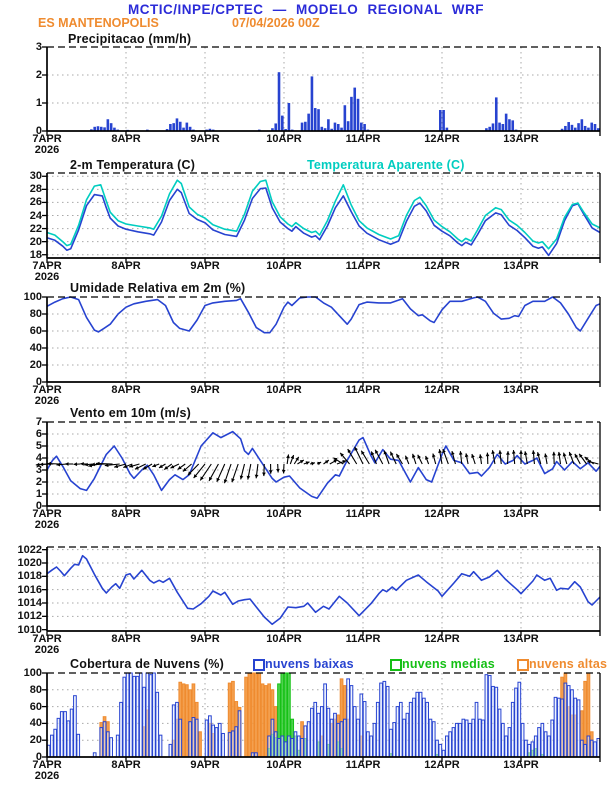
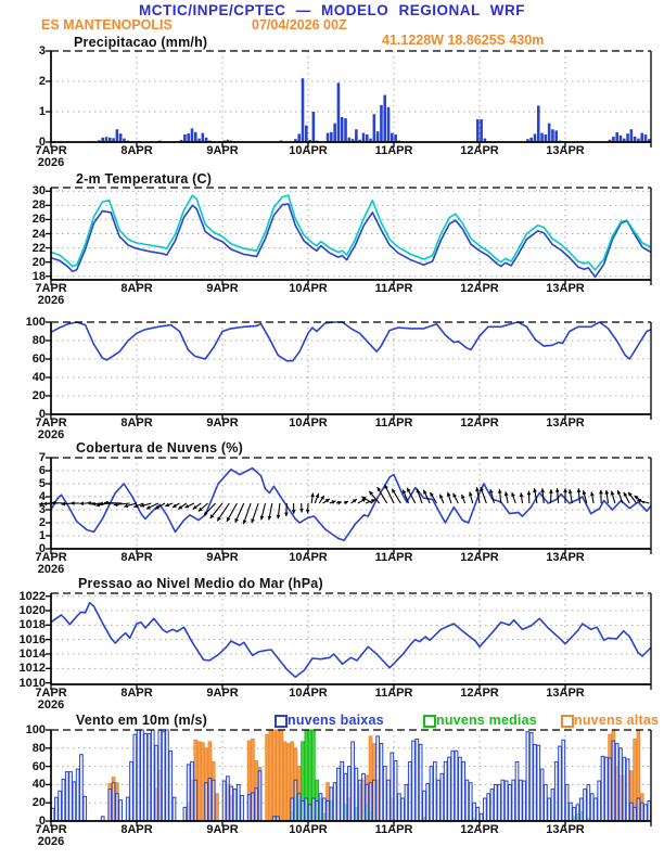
  MCTIC/INPE/CPTEC — MODELO REGIONAL WRF
  ES MANTENOPOLIS
  07/04/2026 00Z
+ 41.1228W 18.8625S 430m
  Precipitacao (mm/h)
  2-m Temperatura (C)
- Temperatura Aparente (C)
- Umidade Relativa em 2m (%)
- Vento em 10m (m/s)
+ Cobertura de Nuvens (%)
+ Pressao ao Nivel Medio do Mar (hPa)
- Cobertura de Nuvens (%)
+ Vento em 10m (m/s)
  nuvens baixas
  nuvens medias
  nuvens altas
  0
  1
  2
  3
  7APR
  8APR
  9APR
  10APR
  11APR
  12APR
  13APR
  2026
  18
  20
  22
  24
  26
  28
  30
  7APR
  8APR
  9APR
  10APR
  11APR
  12APR
  13APR
  2026
  0
  20
  40
  60
  80
  100
  7APR
  8APR
  9APR
  10APR
  11APR
  12APR
  13APR
  2026
  0
  1
  2
  3
  4
  5
  6
  7
  7APR
  8APR
  9APR
  10APR
  11APR
  12APR
  13APR
  2026
  1010
  1012
  1014
  1016
  1018
  1020
  1022
  7APR
  8APR
  9APR
  10APR
  11APR
  12APR
  13APR
  2026
  0
  20
  40
  60
  80
  100
  7APR
  8APR
  9APR
  10APR
  11APR
  12APR
  13APR
  2026
